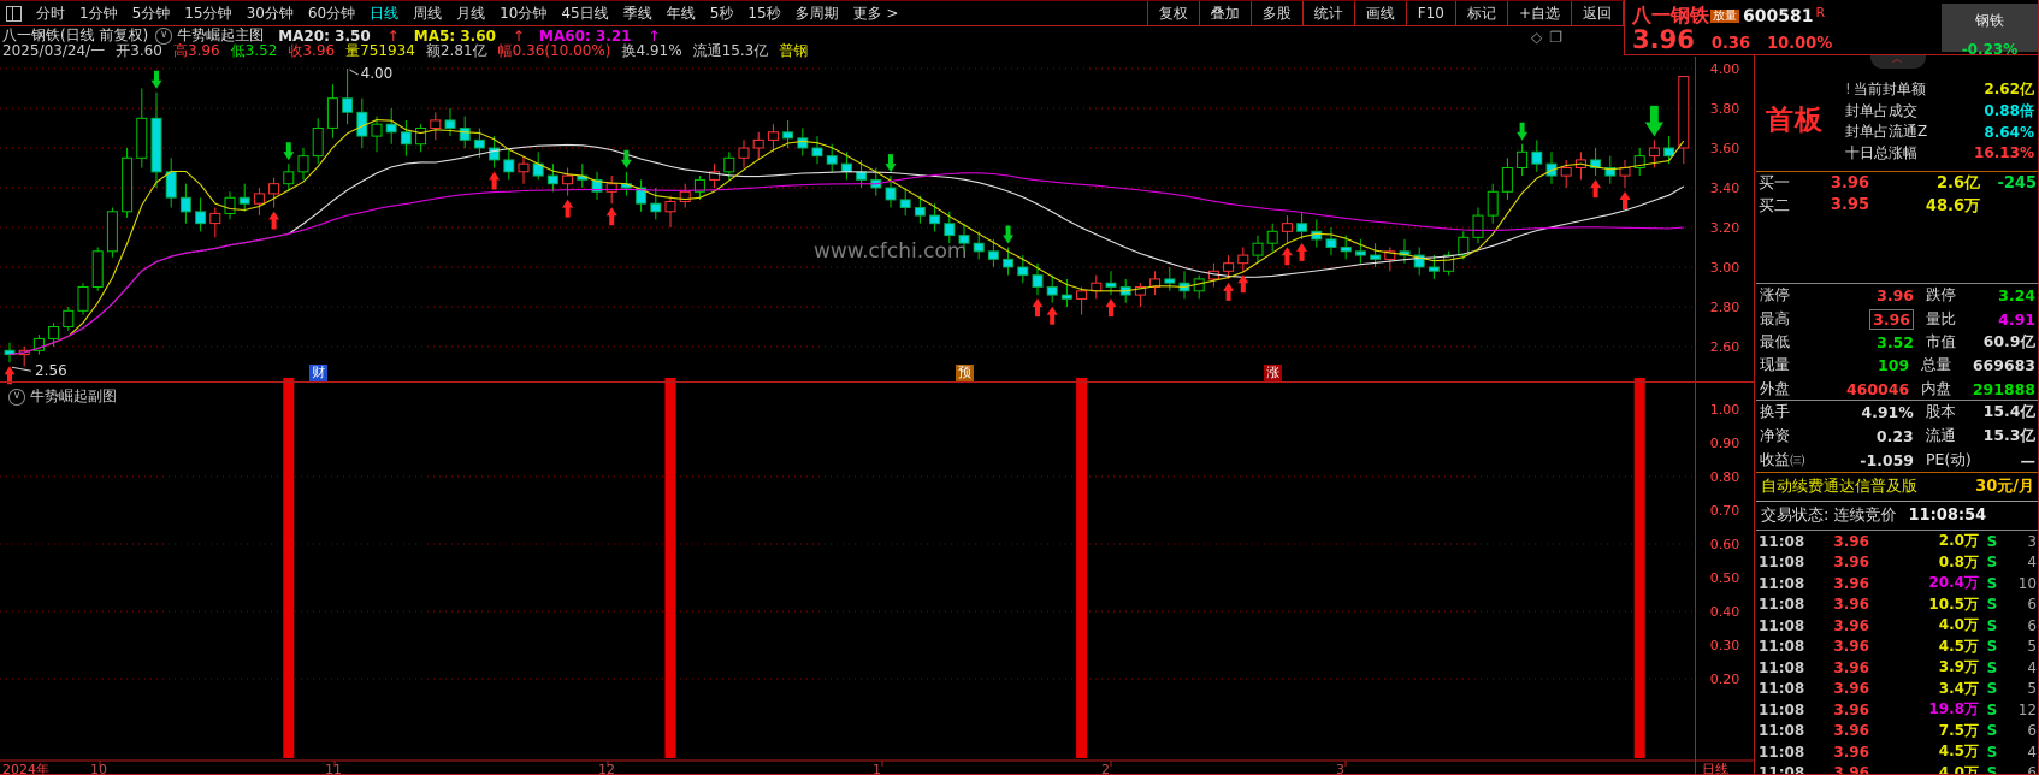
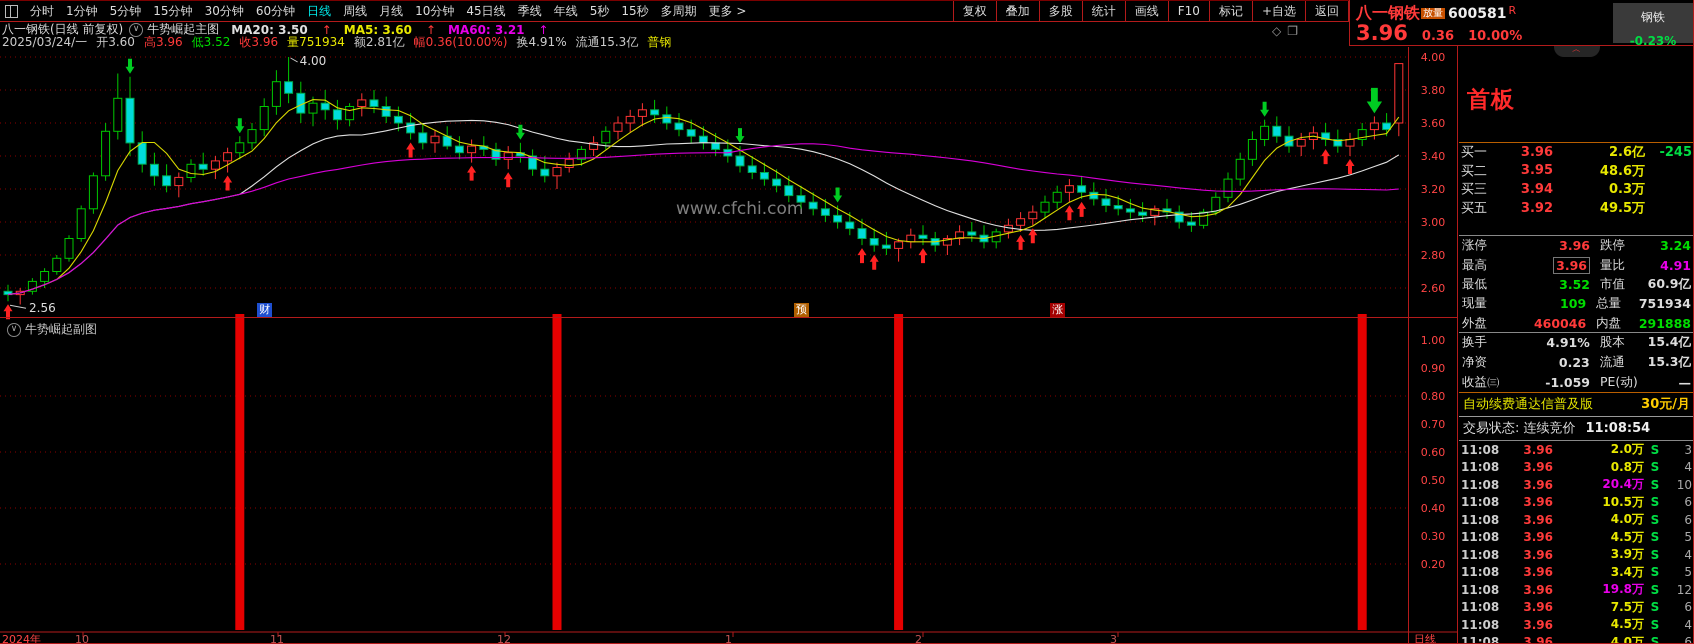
  分时
  1分钟
  5分钟
  15分钟
  30分钟
  60分钟
  日线
  周线
  月线
  10分钟
  45日线
  季线
  年线
  5秒
  15秒
  多周期
  更多 >
  复权
  叠加
  多股
  统计
  画线
  F10
  标记
  +自选
  返回
  八一钢铁(日线 前复权)
  ∨
  牛势崛起主图
  MA20: 3.50 ↑ MA5: 3.60 ↑ MA60: 3.21 ↑
  ◇❐
  2025/03/24/一
  开3.60
  高3.96
  低3.52
  收3.96
  量751934
  额2.81亿
  幅0.36(10.00%)
  换4.91%
  流通15.3亿
  普钢
  www.cfchi.com
  4.00
  2.56
  财
  预
  涨
  ∨
  牛势崛起副图
  4.00
  3.80
  3.60
  3.40
  3.20
  3.00
  2.80
  2.60
  1.00
  0.90
  0.80
  0.70
  0.60
  0.50
  0.40
  0.30
  0.20
  2024年
  10
  11
  12
  1
  2
  3
  日线
  八一钢铁 放量 600581 R
  钢铁
  -0.23%
  3.96 0.36 10.00%
  ︿
  首板
- ! 当前封单额
- 2.62亿
- 封单占成交
- 0.88倍
- 封单占流通Z
- 8.64%
- 十日总涨幅
- 16.13%
  买一
  3.96
  2.6亿
  -245
  买二
  3.95
  48.6万
+ 买三
+ 3.94
+ 0.3万
+ 买五
+ 3.92
+ 49.5万
  涨停
  3.96
  跌停
  3.24
  最高
  3.96
  量比
  4.91
  最低
  3.52
  市值
  60.9亿
  现量
  109
  总量
- 669683
+ 751934
  外盘
  460046
  内盘
  291888
  换手
  4.91%
  股本
  15.4亿
  净资
  0.23
  流通
  15.3亿
  收益㈢
  -1.059
  PE(动)
  —
  自动续费通达信普及版
  30元/月
  交易状态: 连续竞价 11:08:54
  11:08
  3.96
  2.0万
  S
  3
  11:08
  3.96
  0.8万
  S
  4
  11:08
  3.96
  20.4万
  S
  10
  11:08
  3.96
  10.5万
  S
  6
  11:08
  3.96
  4.0万
  S
  6
  11:08
  3.96
  4.5万
  S
  5
  11:08
  3.96
  3.9万
  S
  4
  11:08
  3.96
  3.4万
  S
  5
  11:08
  3.96
  19.8万
  S
  12
  11:08
  3.96
  7.5万
  S
  6
  11:08
  3.96
  4.5万
  S
  4
  11:08
  3.96
  4.0万
  S
  6
